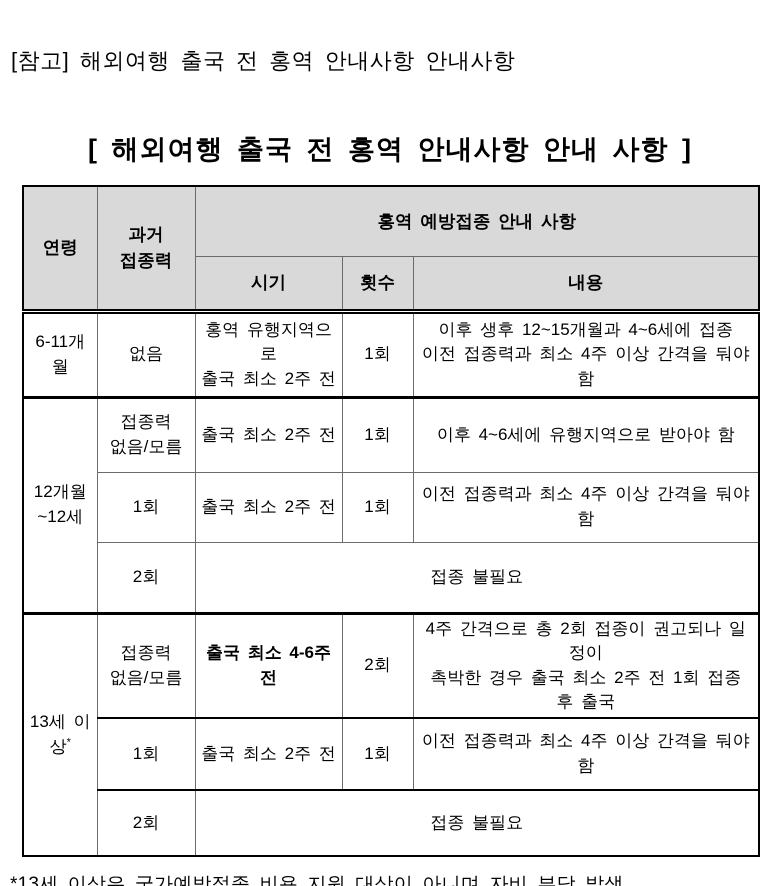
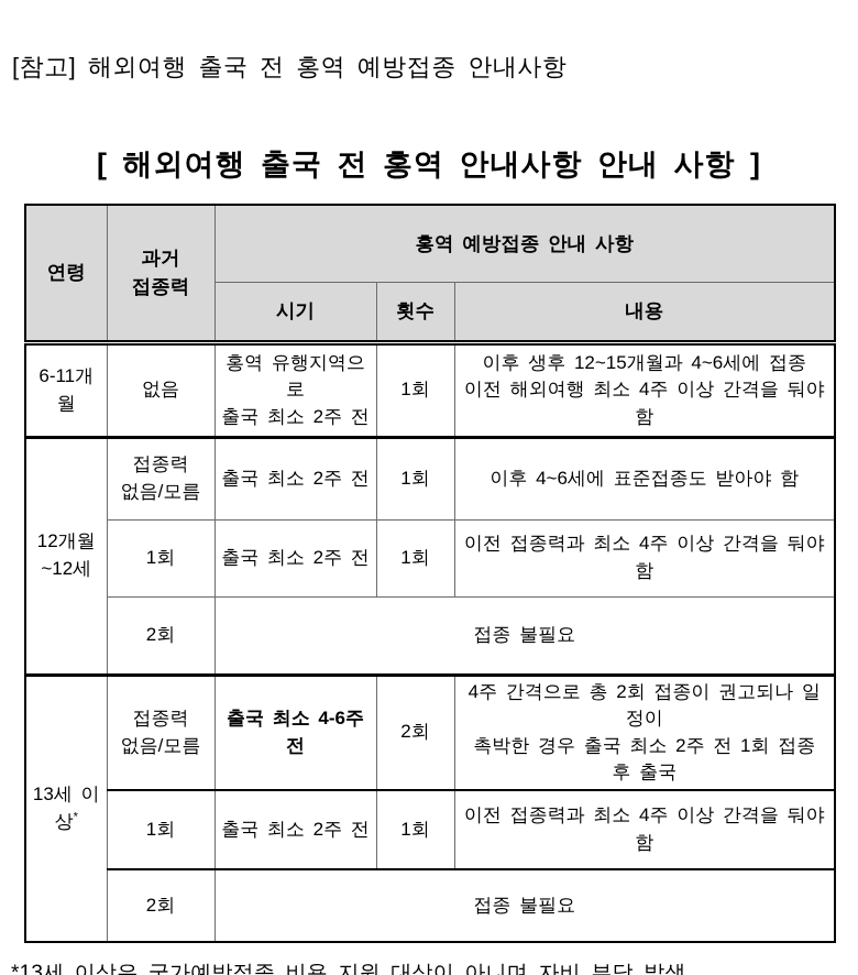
- [참고] 해외여행 출국 전 홍역 안내사항 안내사항
+ [참고] 해외여행 출국 전 홍역 예방접종 안내사항
  [ 해외여행 출국 전 홍역 안내사항 안내 사항 ]
  연령	과거 접종력	홍역 예방접종 안내 사항
  시기	횟수	내용
- 6-11개월	없음	홍역 유행지역으로 출국 최소 2주 전	1회	이후 생후 12~15개월과 4~6세에 접종 이전 접종력과 최소 4주 이상 간격을 둬야함
+ 6-11개월	없음	홍역 유행지역으로 출국 최소 2주 전	1회	이후 생후 12~15개월과 4~6세에 접종 이전 해외여행 최소 4주 이상 간격을 둬야함
- 12개월 ~12세	접종력 없음/모름	출국 최소 2주 전	1회	이후 4~6세에 유행지역으로 받아야 함
+ 12개월 ~12세	접종력 없음/모름	출국 최소 2주 전	1회	이후 4~6세에 표준접종도 받아야 함
  1회	출국 최소 2주 전	1회	이전 접종력과 최소 4주 이상 간격을 둬야함
  2회	접종 불필요
  13세 이상*	접종력 없음/모름	출국 최소 4-6주 전	2회	4주 간격으로 총 2회 접종이 권고되나 일정이 촉박한 경우 출국 최소 2주 전 1회 접종 후 출국
  1회	출국 최소 2주 전	1회	이전 접종력과 최소 4주 이상 간격을 둬야함
  2회	접종 불필요
  *13세 이상은 국가예방접종 비용 지원 대상이 아니며 자비 부담 발생
